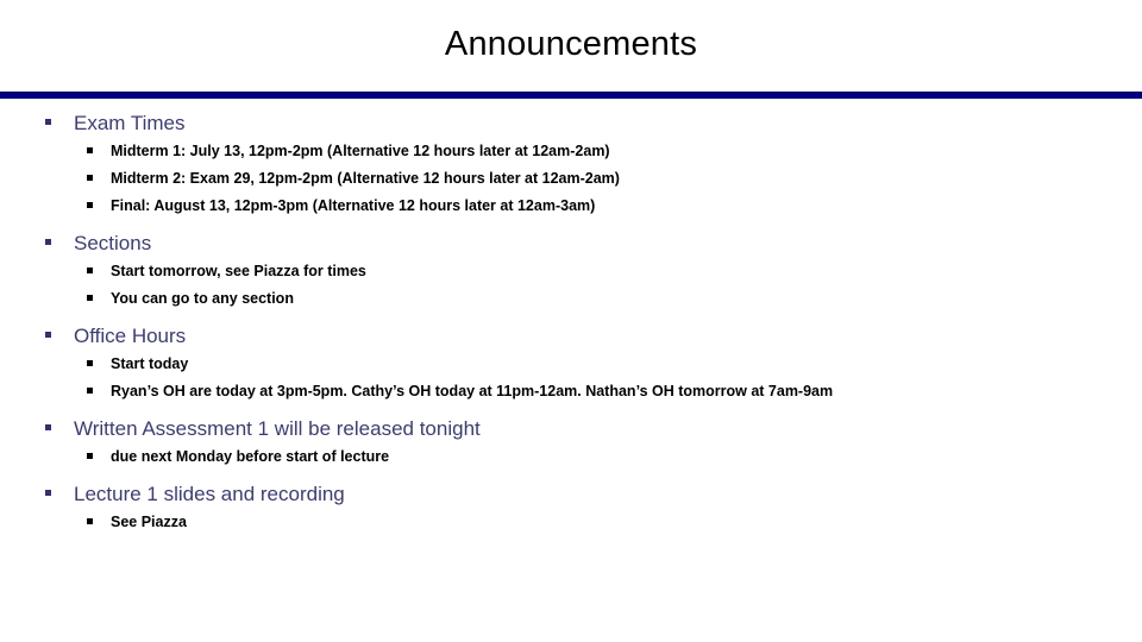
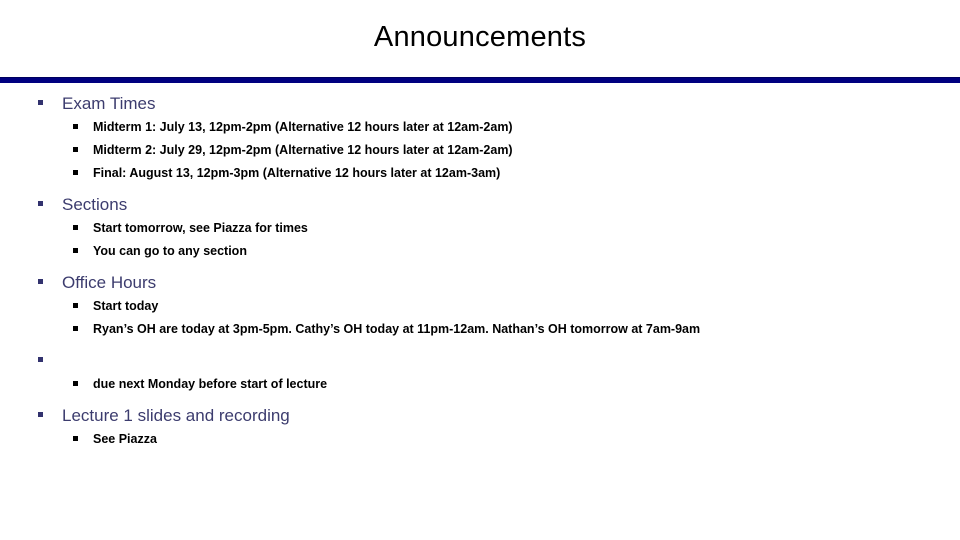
  Announcements
  Exam Times
  Midterm 1: July 13, 12pm-2pm (Alternative 12 hours later at 12am-2am)
- Midterm 2: Exam 29, 12pm-2pm (Alternative 12 hours later at 12am-2am)
+ Midterm 2: July 29, 12pm-2pm (Alternative 12 hours later at 12am-2am)
  Final: August 13, 12pm-3pm (Alternative 12 hours later at 12am-3am)
  Sections
  Start tomorrow, see Piazza for times
  You can go to any section
  Office Hours
  Start today
  Ryan’s OH are today at 3pm-5pm. Cathy’s OH today at 11pm-12am. Nathan’s OH tomorrow at 7am-9am
- Written Assessment 1 will be released tonight
  due next Monday before start of lecture
  Lecture 1 slides and recording
  See Piazza
